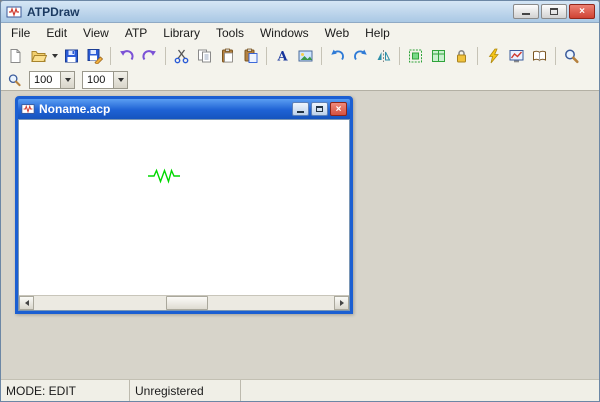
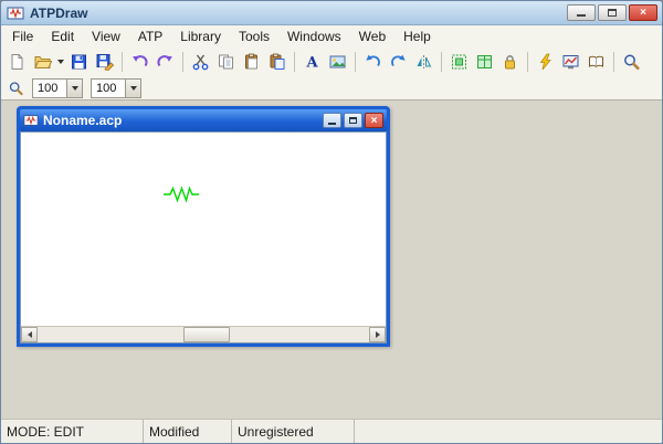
  ATPDraw
  ×
  File
  Edit
  View
  ATP
  Library
  Tools
  Windows
  Web
  Help
  A
  100
  100
  Noname.acp
  ×
  MODE: EDIT
+ Modified
  Unregistered
